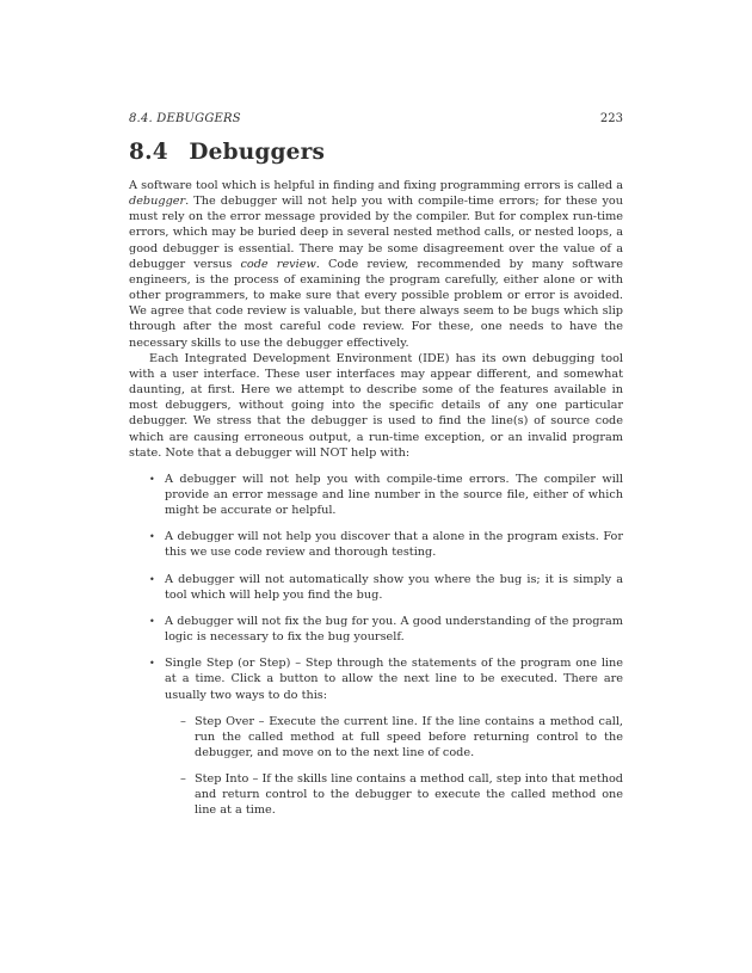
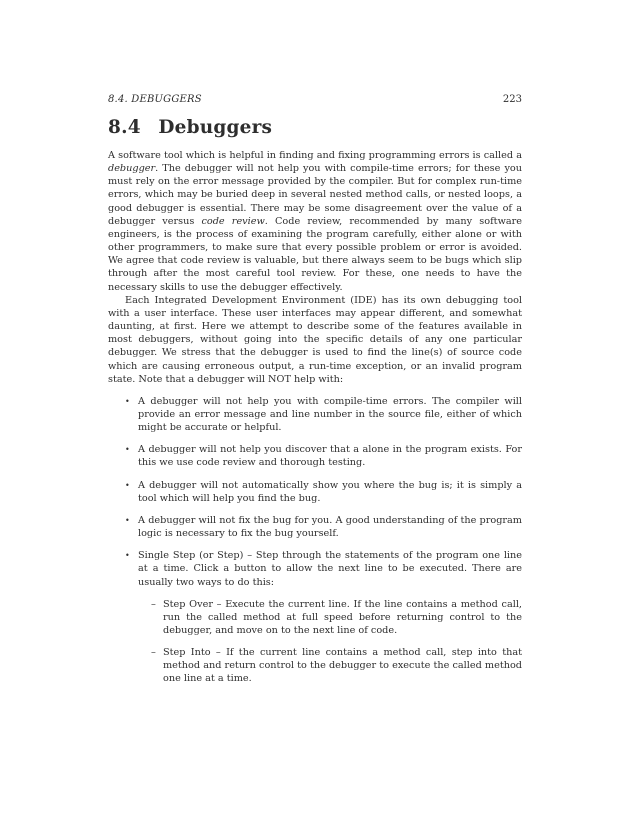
  8.4. DEBUGGERS
  223
  8.4 Debuggers
- A software tool which is helpful in finding and fixing programming errors is called a debugger. The debugger will not help you with compile-time errors; for these you must rely on the error message provided by the compiler. But for complex run-time errors, which may be buried deep in several nested method calls, or nested loops, a good debugger is essential. There may be some disagreement over the value of a debugger versus code review. Code review, recommended by many software engineers, is the process of examining the program carefully, either alone or with other programmers, to make sure that every possible problem or error is avoided. We agree that code review is valuable, but there always seem to be bugs which slip through after the most careful code review. For these, one needs to have the necessary skills to use the debugger effectively.
+ A software tool which is helpful in finding and fixing programming errors is called a debugger. The debugger will not help you with compile-time errors; for these you must rely on the error message provided by the compiler. But for complex run-time errors, which may be buried deep in several nested method calls, or nested loops, a good debugger is essential. There may be some disagreement over the value of a debugger versus code review. Code review, recommended by many software engineers, is the process of examining the program carefully, either alone or with other programmers, to make sure that every possible problem or error is avoided. We agree that code review is valuable, but there always seem to be bugs which slip through after the most careful tool review. For these, one needs to have the necessary skills to use the debugger effectively.
  Each Integrated Development Environment (IDE) has its own debugging tool with a user interface. These user interfaces may appear different, and somewhat daunting, at first. Here we attempt to describe some of the features available in most debuggers, without going into the specific details of any one particular debugger. We stress that the debugger is used to find the line(s) of source code which are causing erroneous output, a run-time exception, or an invalid program state. Note that a debugger will NOT help with:
  •
  A debugger will not help you with compile-time errors. The compiler will provide an error message and line number in the source file, either of which might be accurate or helpful.
  •
  A debugger will not help you discover that a alone in the program exists. For this we use code review and thorough testing.
  •
  A debugger will not automatically show you where the bug is; it is simply a tool which will help you find the bug.
  •
  A debugger will not fix the bug for you. A good understanding of the program logic is necessary to fix the bug yourself.
  •
  Single Step (or Step) – Step through the statements of the program one line at a time. Click a button to allow the next line to be executed. There are usually two ways to do this:
  –
  Step Over – Execute the current line. If the line contains a method call, run the called method at full speed before returning control to the debugger, and move on to the next line of code.
  –
- Step Into – If the skills line contains a method call, step into that method and return control to the debugger to execute the called method one line at a time.
+ Step Into – If the current line contains a method call, step into that method and return control to the debugger to execute the called method one line at a time.
